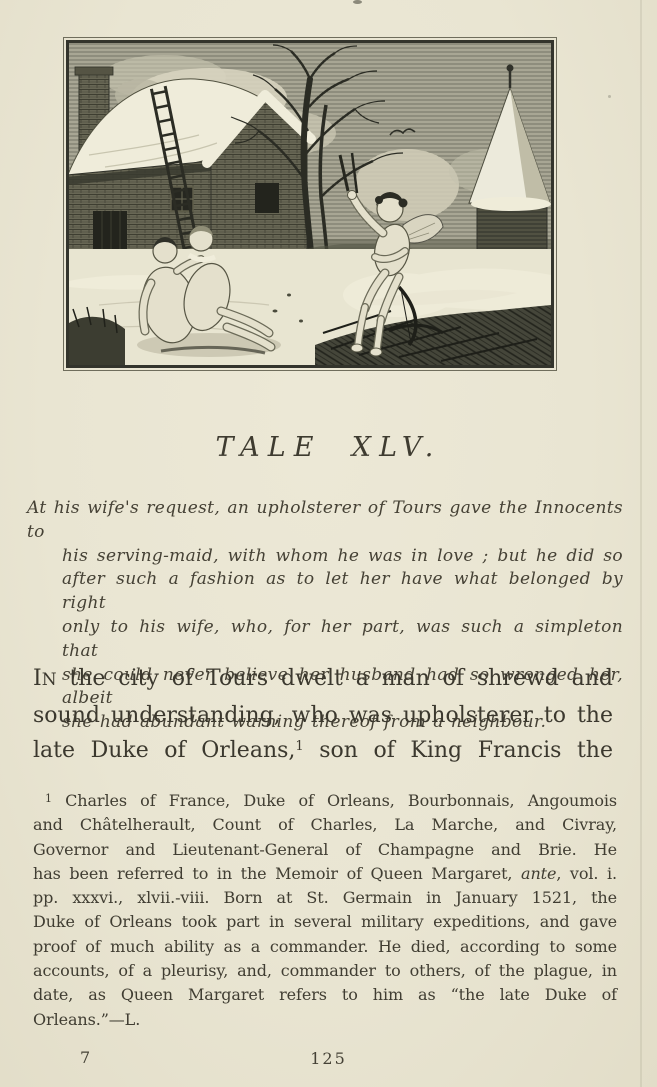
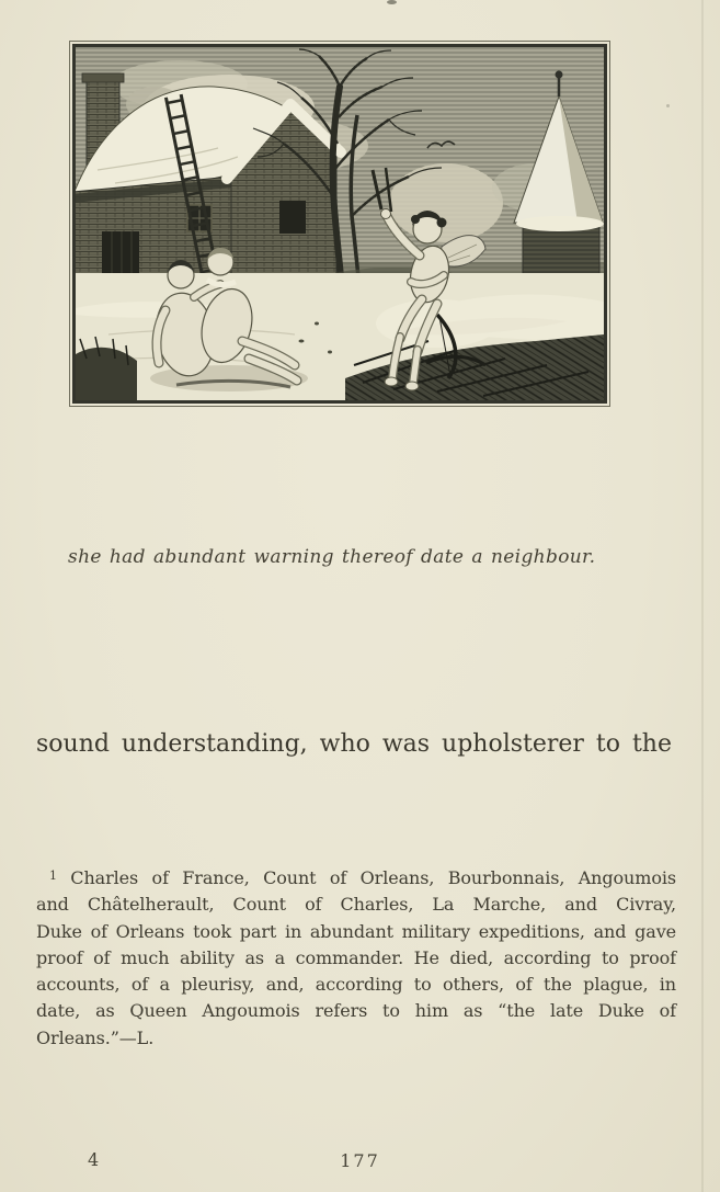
- TALE XLV.
- At his wife's request, an upholsterer of Tours gave the Innocents to
- his serving-maid, with whom he was in love ; but he did so
- after such a fashion as to let her have what belonged by right
- only to his wife, who, for her part, was such a simpleton that
- she could never believe her husband had so wronged her, albeit
- she had abundant warning thereof from a neighbour.
+ she had abundant warning thereof date a neighbour.
- IN the city of Tours dwelt a man of shrewd and
  sound understanding, who was upholsterer to the
- late Duke of Orleans,1 son of King Francis the
- 1 Charles of France, Duke of Orleans, Bourbonnais, Angoumois
+ 1 Charles of France, Count of Orleans, Bourbonnais, Angoumois
  and Châtelherault, Count of Charles, La Marche, and Civray,
- Governor and Lieutenant-General of Champagne and Brie. He
- has been referred to in the Memoir of Queen Margaret, ante, vol. i.
- pp. xxxvi., xlvii.-viii. Born at St. Germain in January 1521, the
- Duke of Orleans took part in several military expeditions, and gave
+ Duke of Orleans took part in abundant military expeditions, and gave
- proof of much ability as a commander. He died, according to some
+ proof of much ability as a commander. He died, according to proof
- accounts, of a pleurisy, and, commander to others, of the plague, in
+ accounts, of a pleurisy, and, according to others, of the plague, in
- date, as Queen Margaret refers to him as “the late Duke of
+ date, as Queen Angoumois refers to him as “the late Duke of
  Orleans.”—L.
- 7
+ 4
- 125
+ 177
